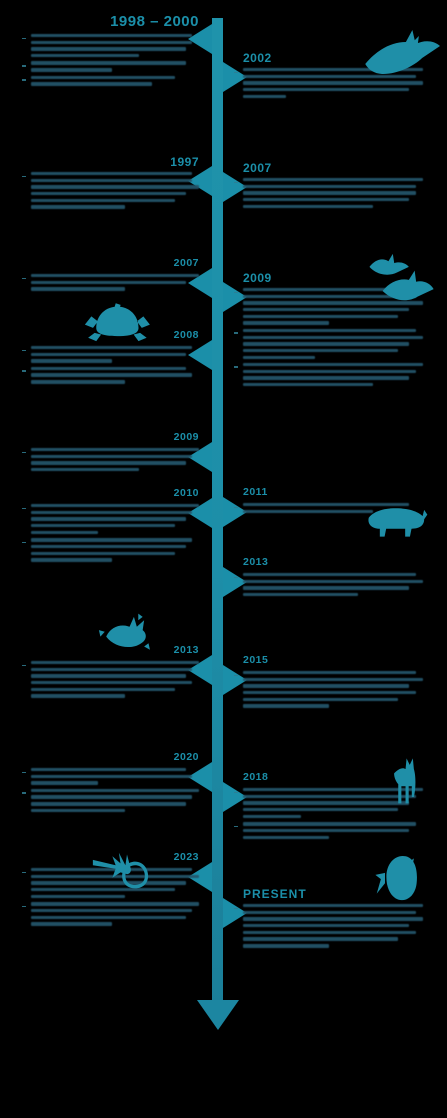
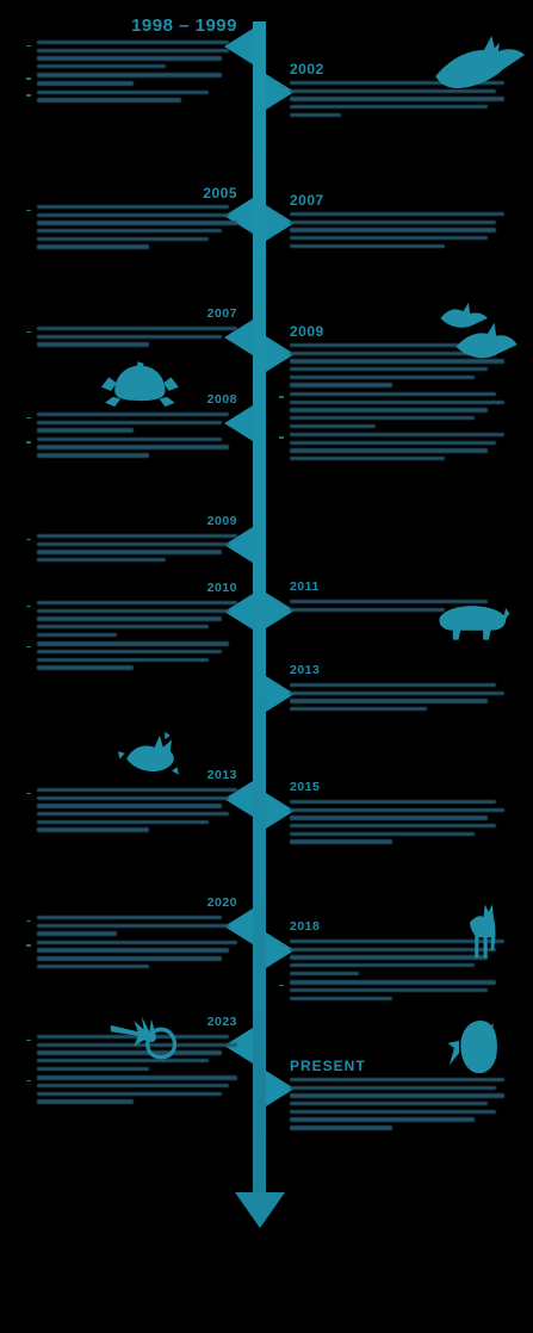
- 1998 – 2000
+ 1998 – 1999
  2002
- 1997
+ 2005
  2007
  2007
  2009
  2008
  2009
  2011
  2010
  2013
  2013
  2015
  2020
  2018
  2023
  PRESENT
